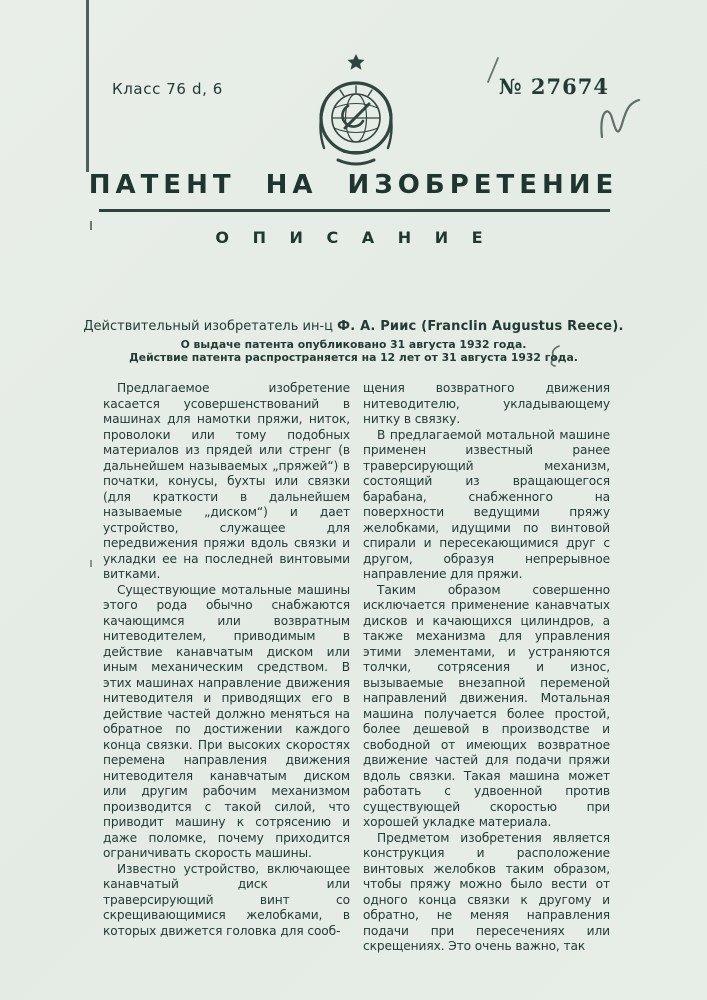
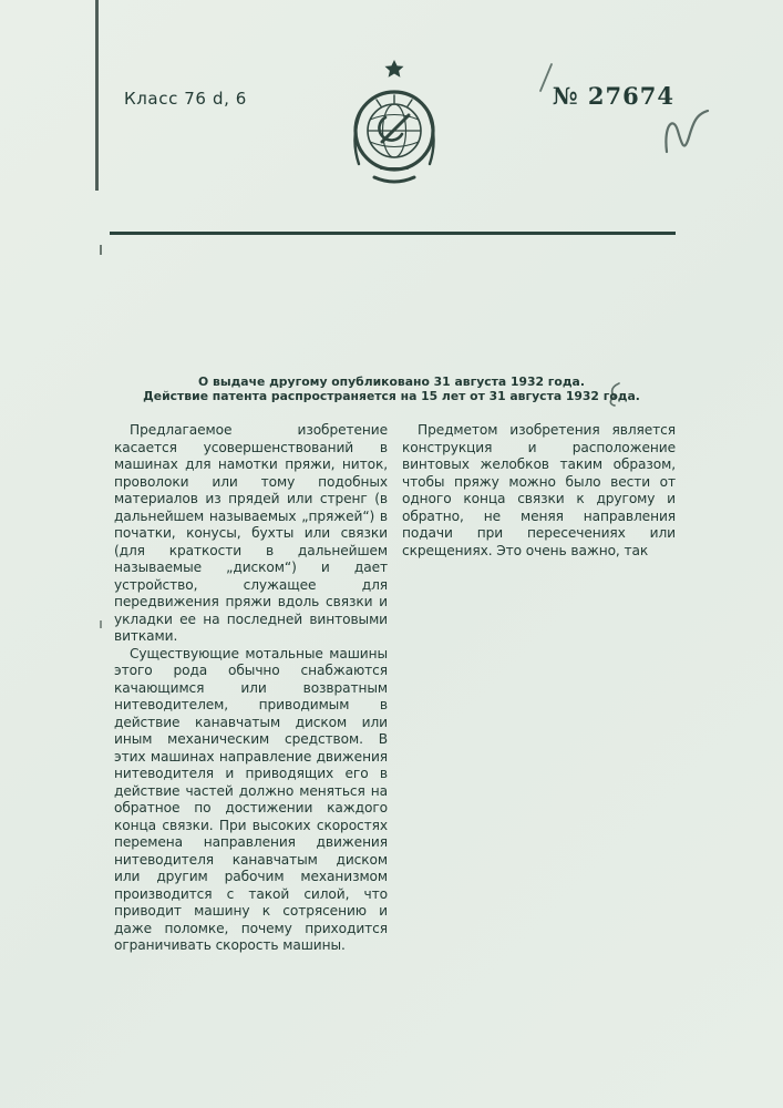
  Класс 76 d, 6
  № 27674
- ПАТЕНТ НА ИЗОБРЕТЕНИЕ
- О П И С А Н И Е
- Действительный изобретатель ин-ц Ф. А. Риис (Franclin Augustus Reece).
- О выдаче патента опубликовано 31 августа 1932 года.
+ О выдаче другому опубликовано 31 августа 1932 года.
- Действие патента распространяется на 12 лет от 31 августа 1932 года.
+ Действие патента распространяется на 15 лет от 31 августа 1932 года.
  Предлагаемое изобретение касается усовершенствований в машинах для намотки пряжи, ниток, проволоки или тому подобных материалов из прядей или стренг (в дальнейшем называемых „пряжей“) в початки, конусы, бухты или связки (для краткости в дальнейшем называемые „диском“) и дает устройство, служащее для передвижения пряжи вдоль связки и укладки ее на последней винтовыми витками.
  Существующие мотальные машины этого рода обычно снабжаются качающимся или возвратным нитеводителем, приводимым в действие канавчатым диском или иным механическим средством. В этих машинах направление движения нитеводителя и приводящих его в действие частей должно меняться на обратное по достижении каждого конца связки. При высоких скоростях перемена направления движения нитеводителя канавчатым диском или другим рабочим механизмом производится с такой силой, что приводит машину к сотрясению и даже поломке, почему приходится ограничивать скорость машины.
- Известно устройство, включающее канавчатый диск или траверсирующий винт со скрещивающимися желобками, в которых движется головка для сооб-
- щения возвратного движения нитеводителю, укладывающему нитку в связку.
- В предлагаемой мотальной машине применен известный ранее траверсирующий механизм, состоящий из вращающегося барабана, снабженного на поверхности ведущими пряжу желобками, идущими по винтовой спирали и пересекающимися друг с другом, образуя непрерывное направление для пряжи.
- Таким образом совершенно исключается применение канавчатых дисков и качающихся цилиндров, а также механизма для управления этими элементами, и устраняются толчки, сотрясения и износ, вызываемые внезапной переменой направлений движения. Мотальная машина получается более простой, более дешевой в производстве и свободной от имеющих возвратное движение частей для подачи пряжи вдоль связки. Такая машина может работать с удвоенной против существующей скоростью при хорошей укладке материала.
  Предметом изобретения является конструкция и расположение винтовых желобков таким образом, чтобы пряжу можно было вести от одного конца связки к другому и обратно, не меняя направления подачи при пересечениях или скрещениях. Это очень важно, так
